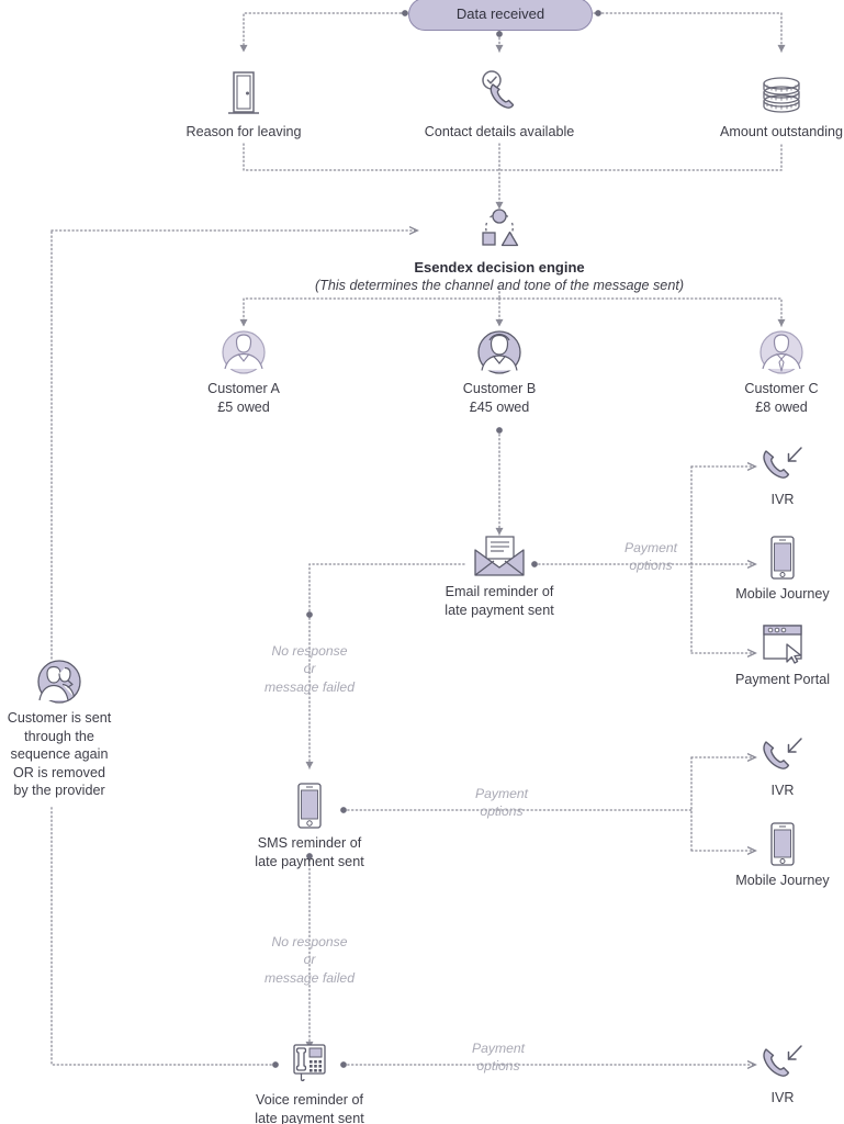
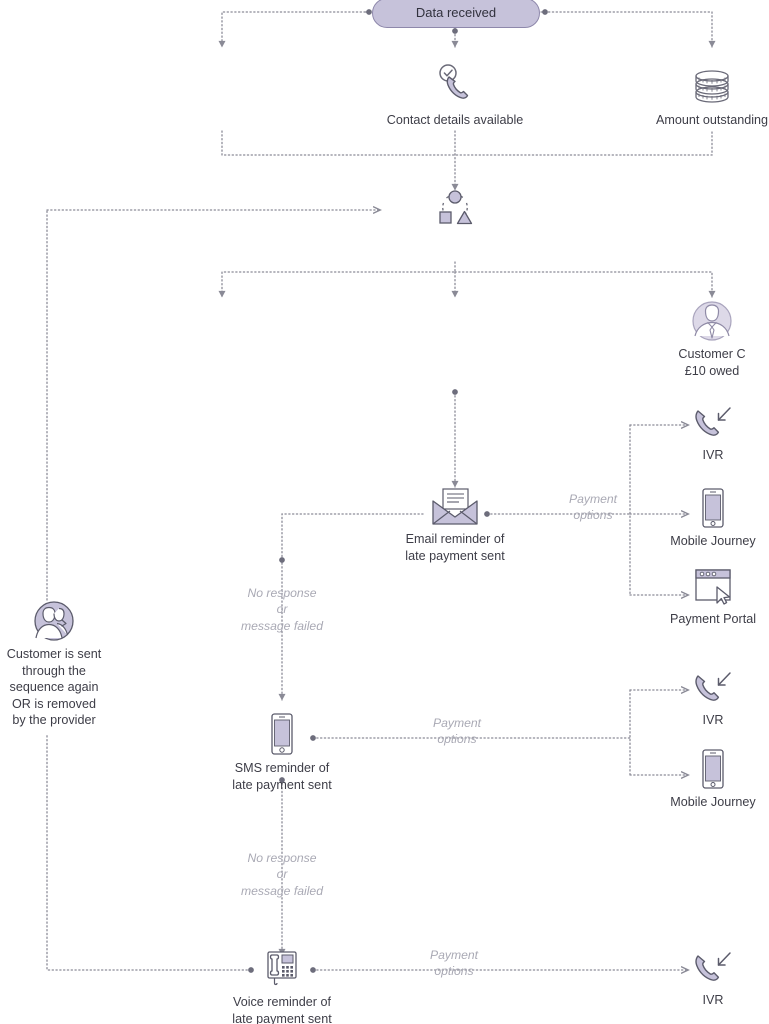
  Data received
- Reason for leaving
  Contact details available
  Amount outstanding
- Esendex decision engine
- (This determines the channel and tone of the message sent)
- Customer A
- £5 owed
- Customer B
- £45 owed
  Customer C
- £8 owed
+ £10 owed
  Email reminder of
  late payment sent
  Payment
  options
  IVR
  Mobile Journey
  Payment Portal
  No response
  or
  message failed
  SMS reminder of
  late payment sent
  Payment
  options
  IVR
  Mobile Journey
  No response
  or
  message failed
  Voice reminder of
  late payment sent
  Payment
  options
  IVR
  Customer is sent
  through the
  sequence again
  OR is removed
  by the provider
